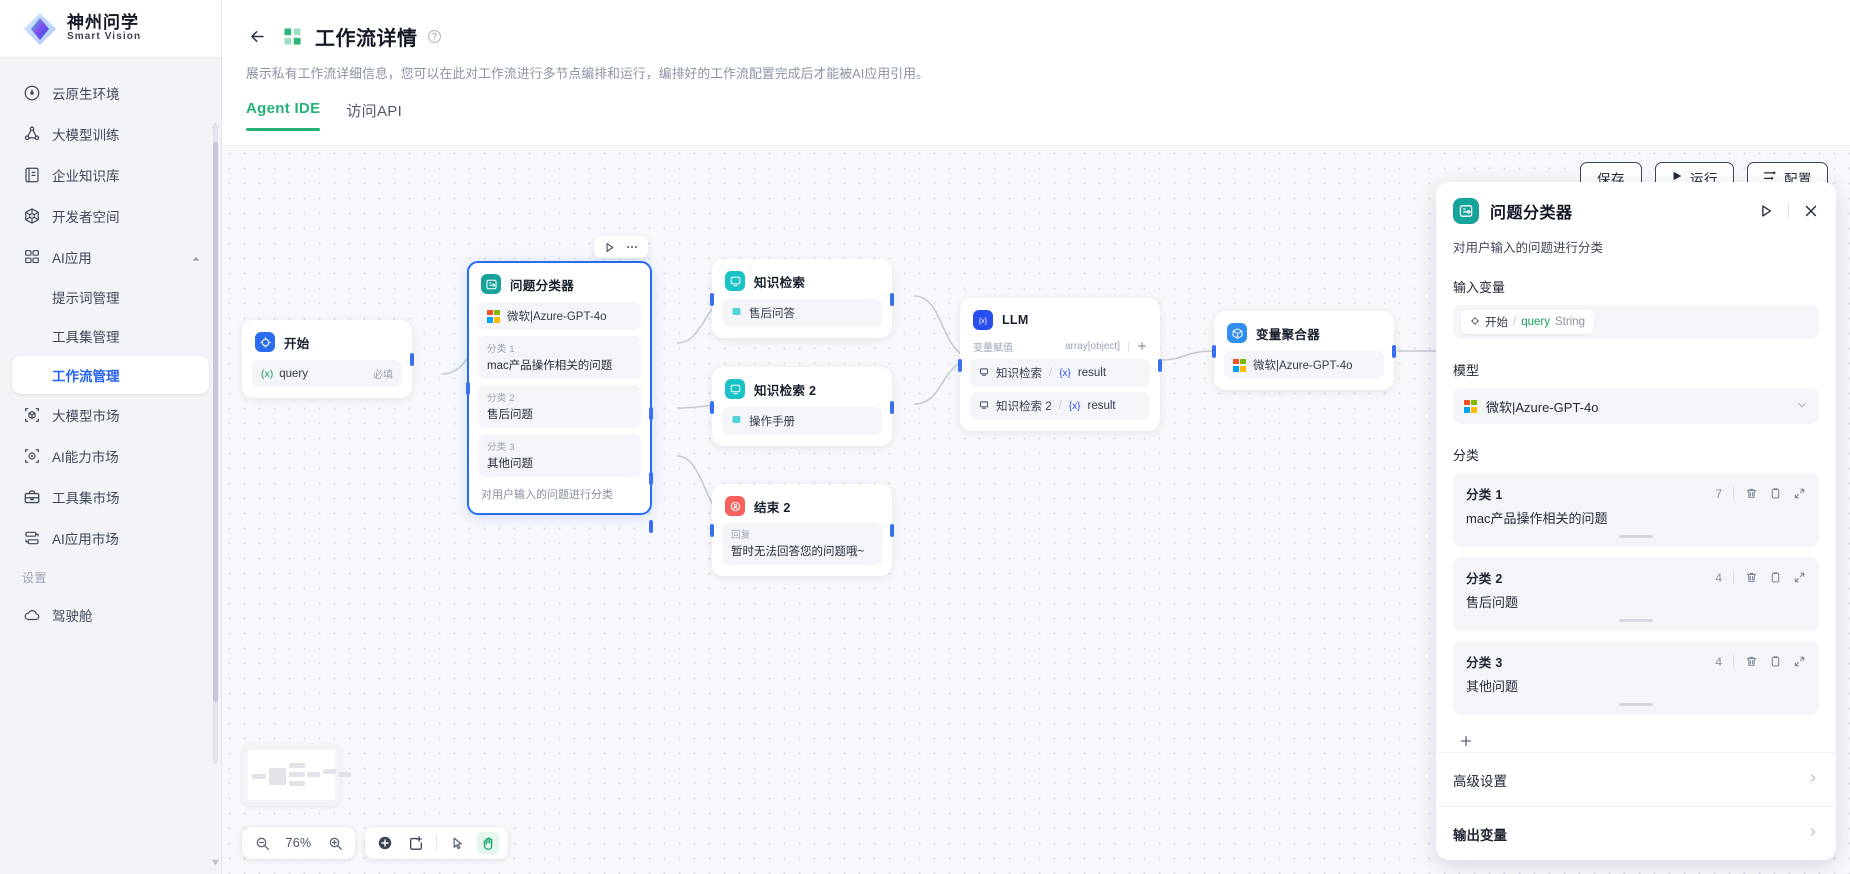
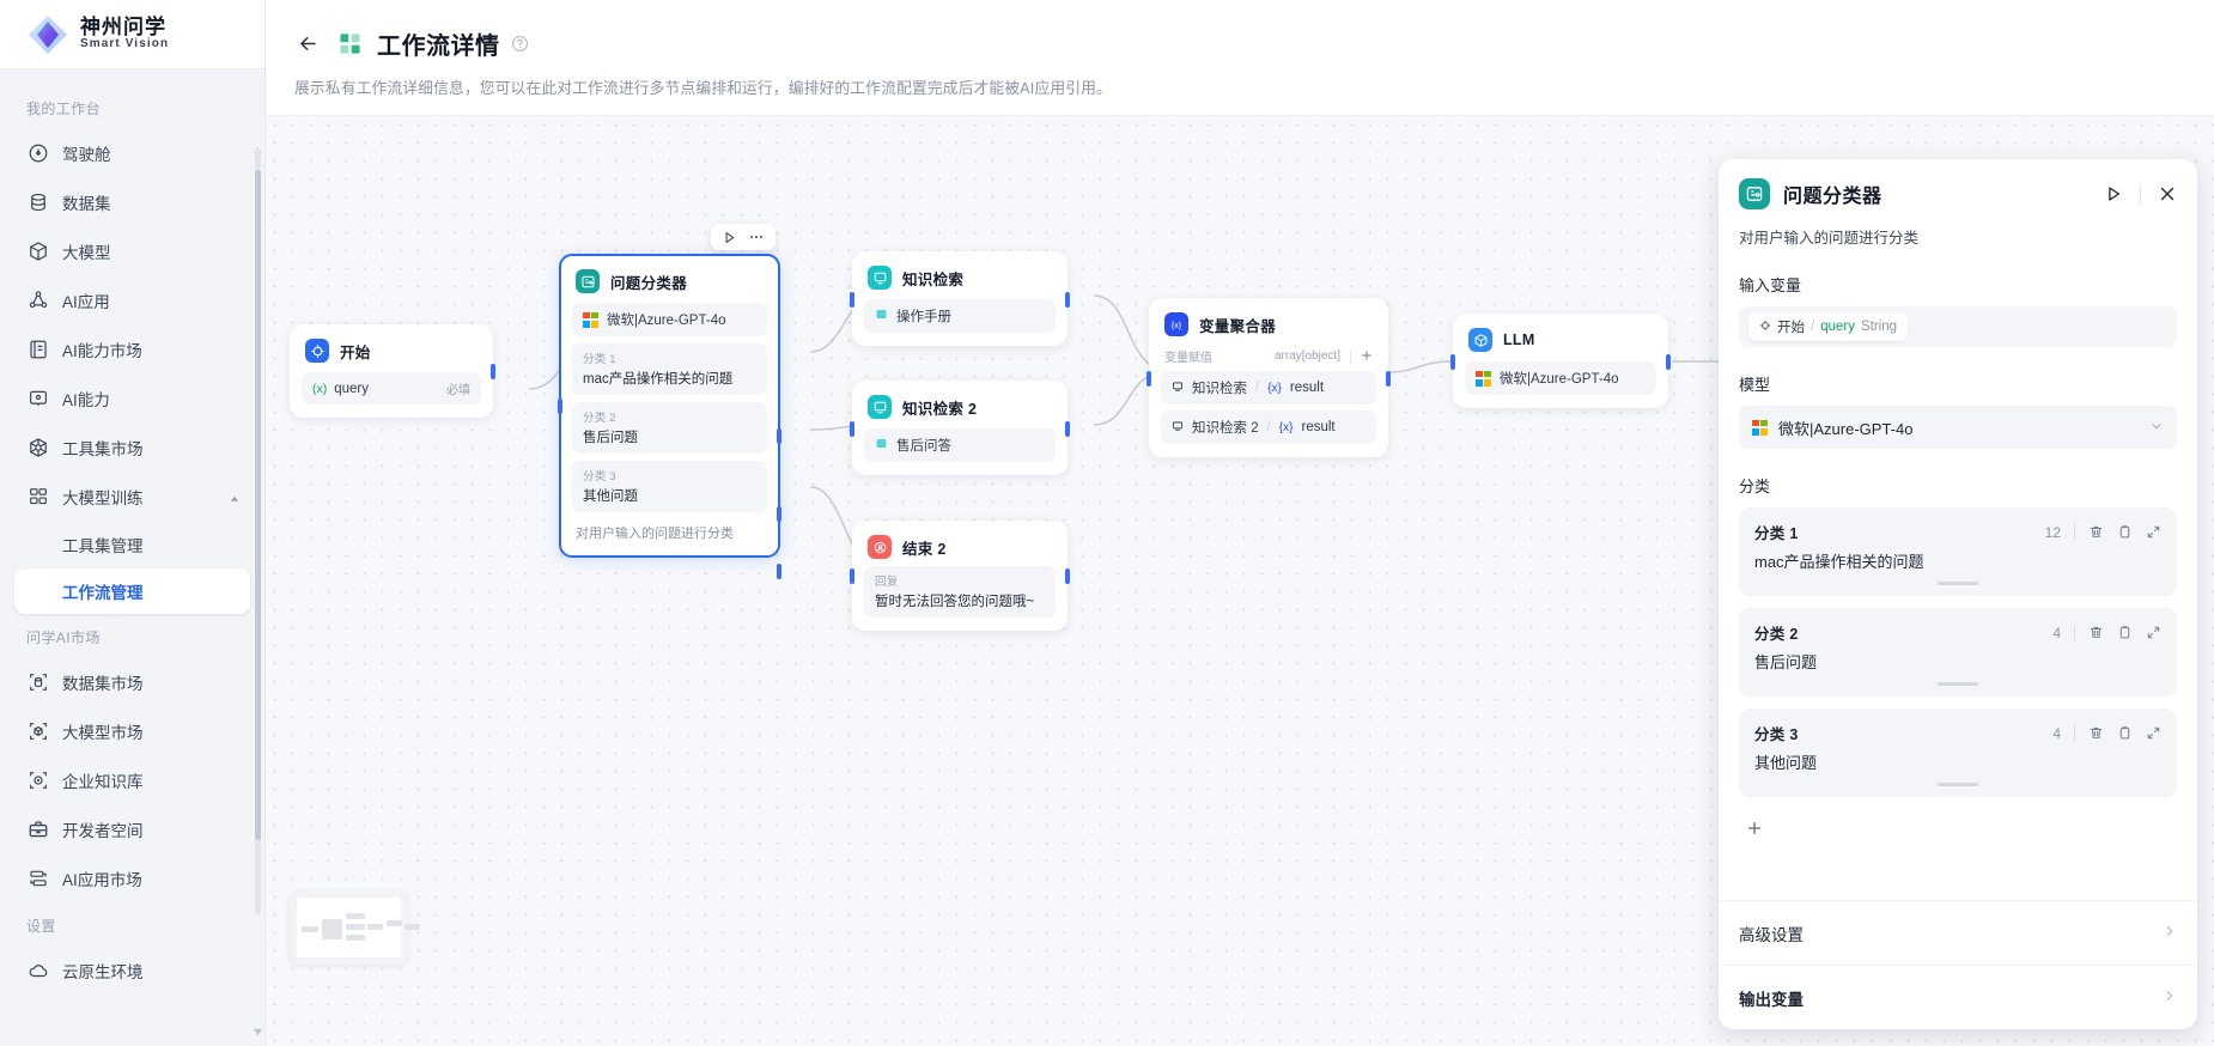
  神州问学
  Smart Vision
+ 我的工作台
- 云原生环境
+ 驾驶舱
+ 数据集
+ 大模型
- 大模型训练
+ AI应用
- 企业知识库
+ AI能力市场
+ AI能力
- 开发者空间
+ 工具集市场
- AI应用
+ 大模型训练
- 提示词管理
  工具集管理
  工作流管理
+ 问学AI市场
+ 数据集市场
  大模型市场
- AI能力市场
+ 企业知识库
- 工具集市场
+ 开发者空间
  AI应用市场
  设置
- 驾驶舱
+ 云原生环境
  工作流详情
  展示私有工作流详细信息，您可以在此对工作流进行多节点编排和运行，编排好的工作流配置完成后才能被AI应用引用。
- Agent IDE
- 访问API
- 保存
- 运行
- 配置
  开始
  (x)
  query
  必填
  问题分类器
  微软|Azure-GPT-4o
  分类 1
  mac产品操作相关的问题
  分类 2
  售后问题
  分类 3
  其他问题
  对用户输入的问题进行分类
  知识检索
- 售后问答
+ 操作手册
  知识检索 2
- 操作手册
+ 售后问答
  结束 2
  回复
  暂时无法回答您的问题哦~
  {x}
- LLM
+ 变量聚合器
  变量赋值
  array[object]
  知识检索
  /
  {x}
  result
  知识检索 2
  /
  {x}
  result
- 变量聚合器
+ LLM
  微软|Azure-GPT-4o
- 76%
  问题分类器
  对用户输入的问题进行分类
  输入变量
  开始
  /
  query
  String
  模型
  微软|Azure-GPT-4o
  分类
  分类 1
- 7
+ 12
  mac产品操作相关的问题
  分类 2
  4
  售后问题
  分类 3
  4
  其他问题
  高级设置
  输出变量
